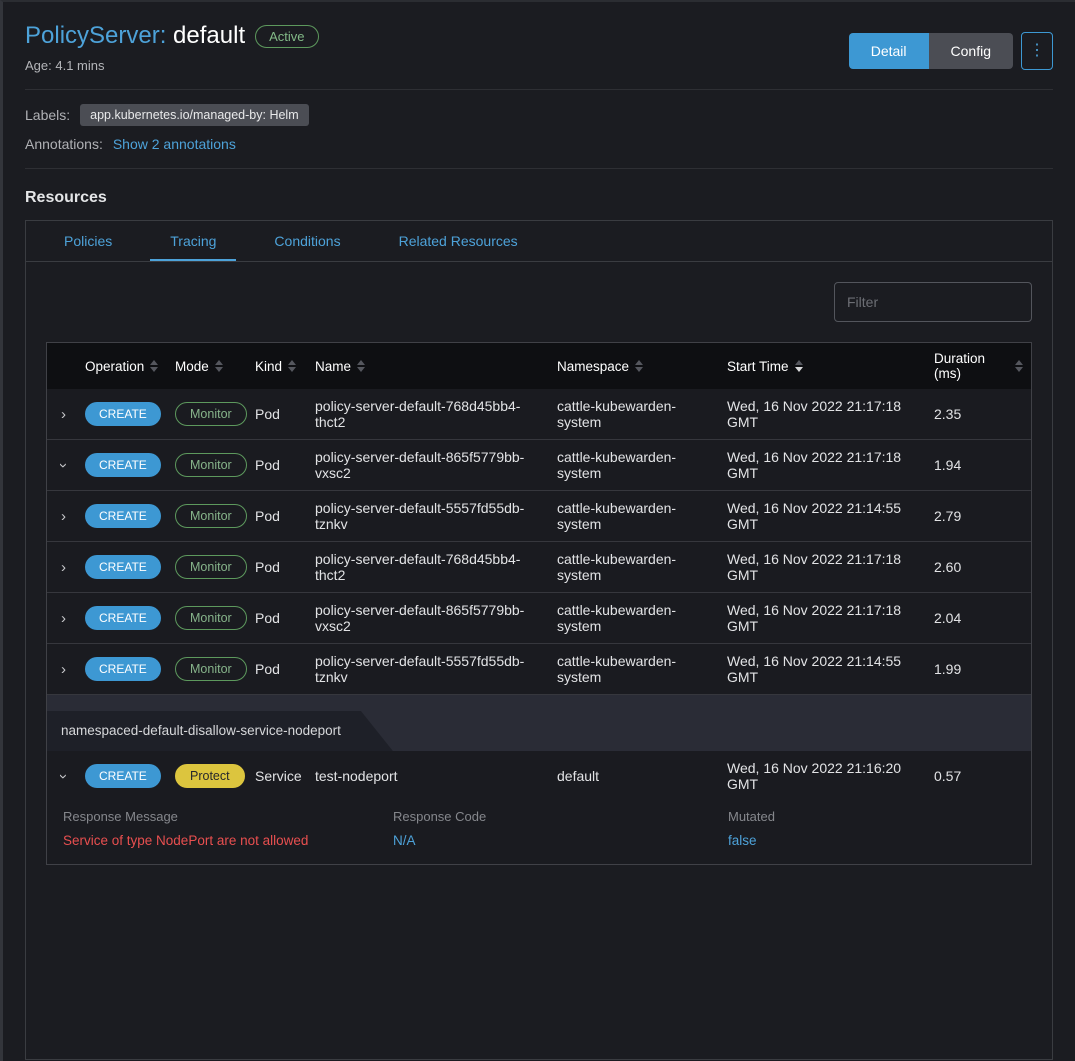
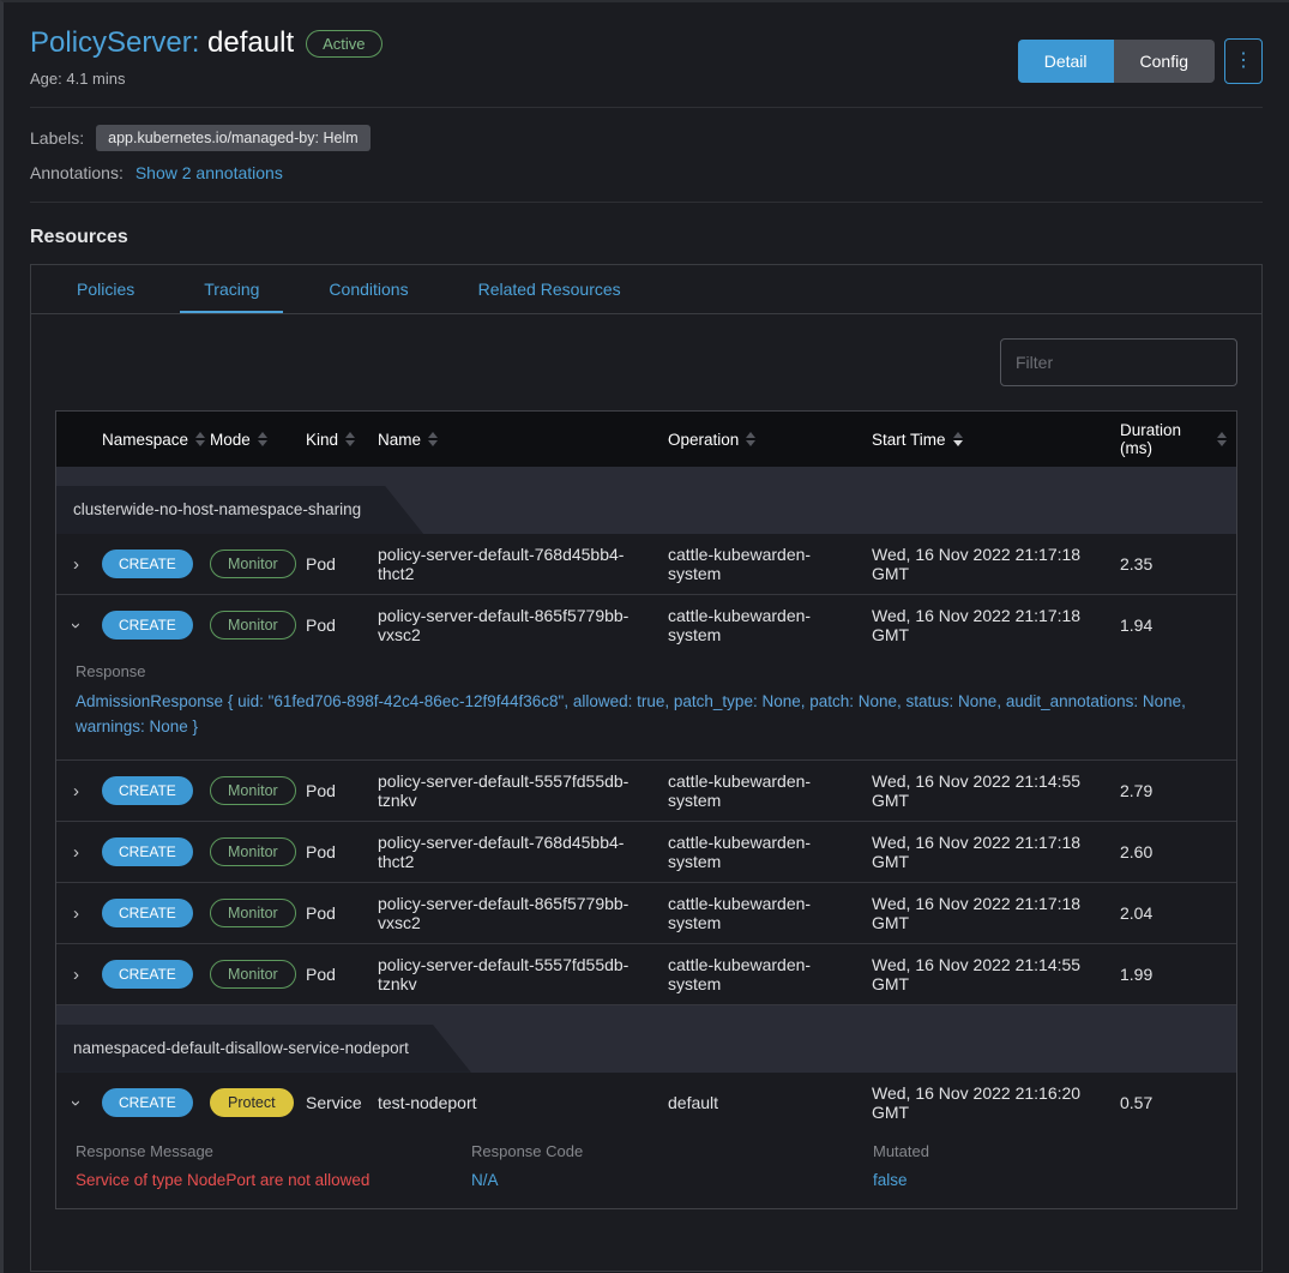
  PolicyServer: default
  Active
  Age: 4.1 mins
  Detail
  Config
  ⋮
  Labels:
  app.kubernetes.io/managed-by: Helm
  Annotations:
  Show 2 annotations
  Resources
  Policies
  Tracing
  Conditions
  Related Resources
  Filter
- Operation
+ Namespace
  Mode
  Kind
  Name
- Namespace
+ Operation
  Start Time
  Duration (ms)
+ clusterwide-no-host-namespace-sharing
  ›
  CREATE
  Monitor
  Pod
  policy-server-default-768d45bb4-thct2
  cattle-kubewarden-system
  Wed, 16 Nov 2022 21:17:18 GMT
  2.35
  CREATE
  Monitor
  Pod
  policy-server-default-865f5779bb-vxsc2
  cattle-kubewarden-system
  Wed, 16 Nov 2022 21:17:18 GMT
  1.94
+ Response
+ AdmissionResponse { uid: "61fed706-898f-42c4-86ec-12f9f44f36c8", allowed: true, patch_type: None, patch: None, status: None, audit_annotations: None, warnings: None }
  ›
  CREATE
  Monitor
  Pod
  policy-server-default-5557fd55db-tznkv
  cattle-kubewarden-system
  Wed, 16 Nov 2022 21:14:55 GMT
  2.79
  ›
  CREATE
  Monitor
  Pod
  policy-server-default-768d45bb4-thct2
  cattle-kubewarden-system
  Wed, 16 Nov 2022 21:17:18 GMT
  2.60
  ›
  CREATE
  Monitor
  Pod
  policy-server-default-865f5779bb-vxsc2
  cattle-kubewarden-system
  Wed, 16 Nov 2022 21:17:18 GMT
  2.04
  ›
  CREATE
  Monitor
  Pod
  policy-server-default-5557fd55db-tznkv
  cattle-kubewarden-system
  Wed, 16 Nov 2022 21:14:55 GMT
  1.99
  namespaced-default-disallow-service-nodeport
  CREATE
  Protect
  Service
  test-nodeport
  default
  Wed, 16 Nov 2022 21:16:20 GMT
  0.57
  Response Message
  Service of type NodePort are not allowed
  Response Code
  N/A
  Mutated
  false
